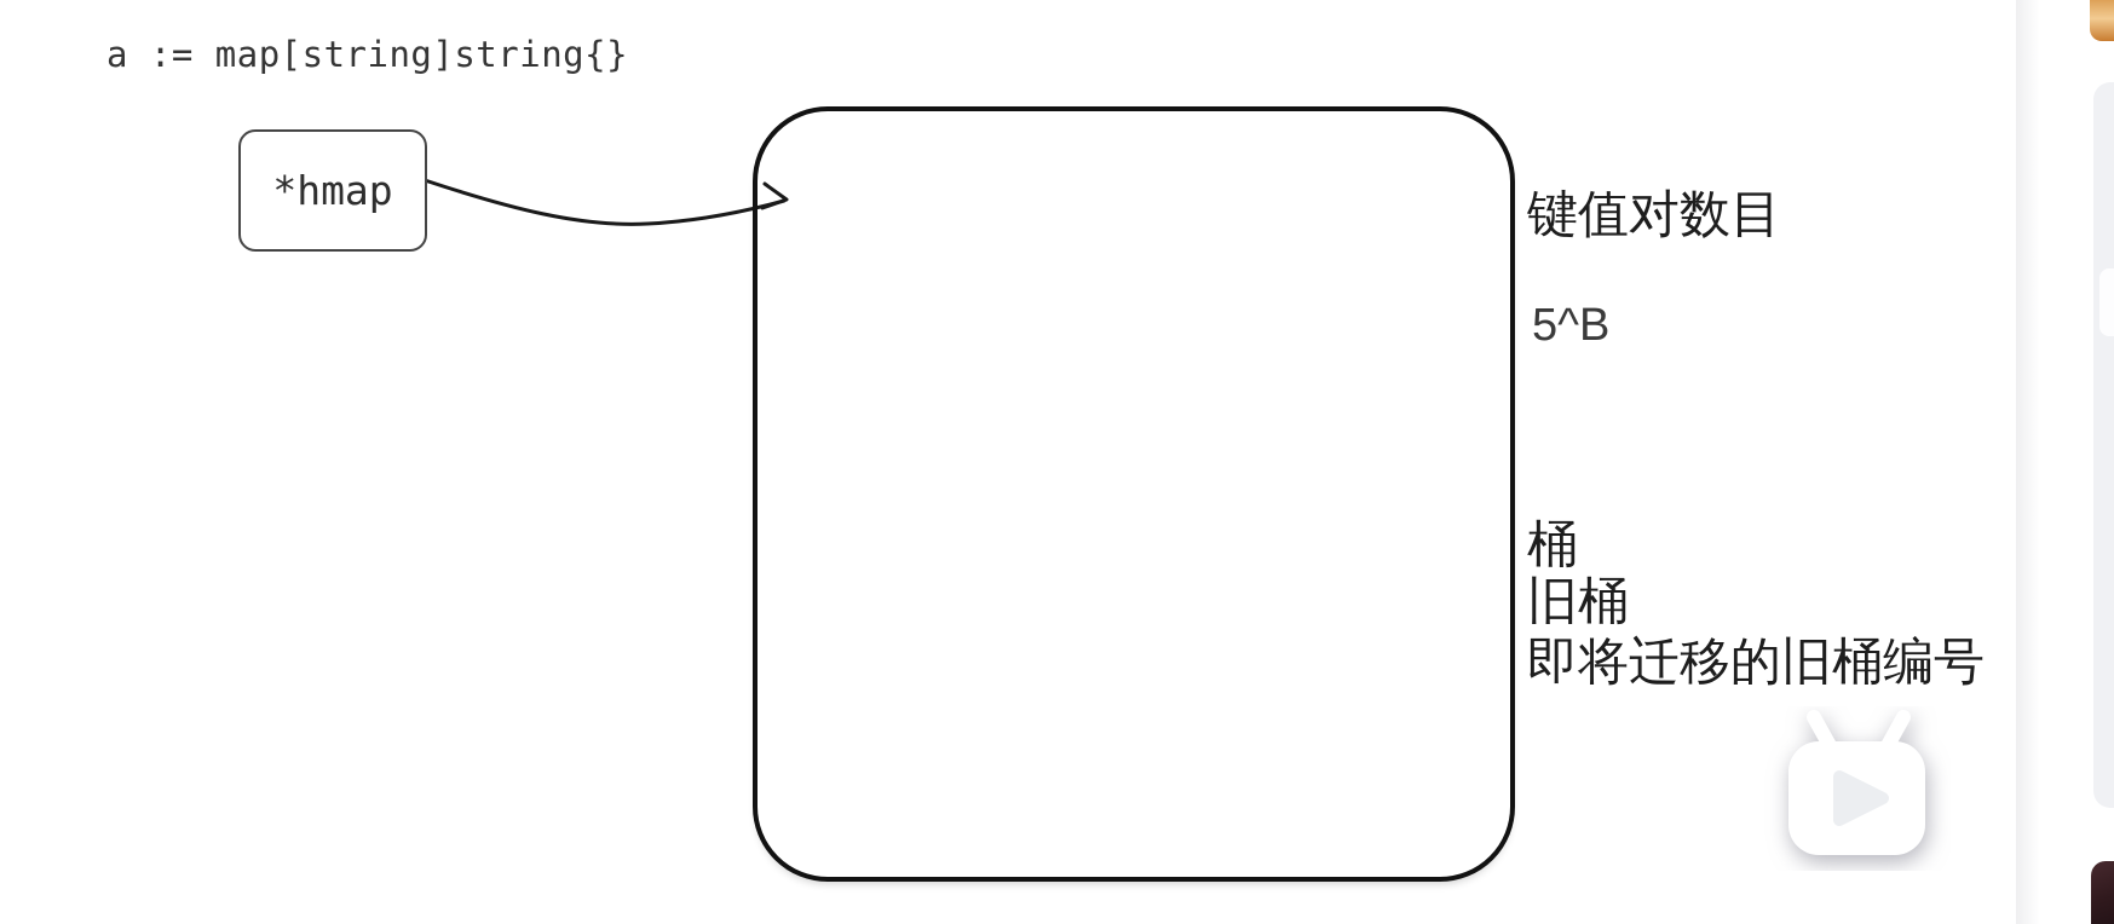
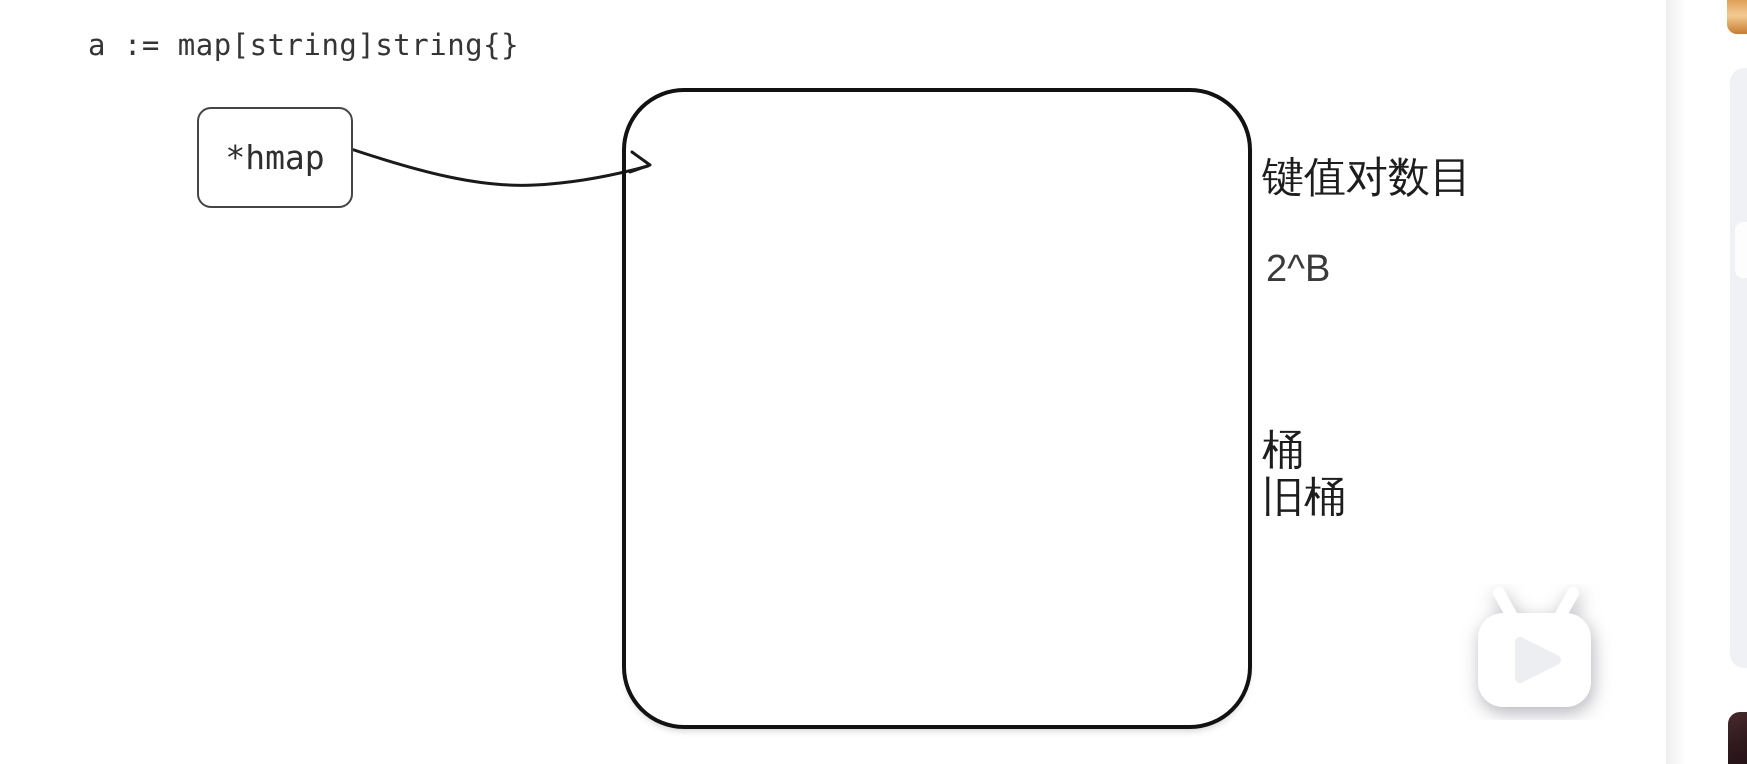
  a := map[string]string{}
  *hmap
  键值对数目
- 5^B
+ 2^B
  桶
  旧桶
- 即将迁移的旧桶编号
